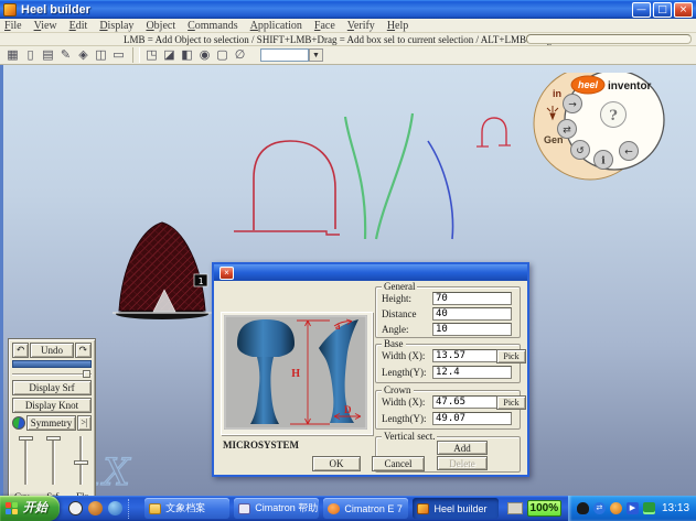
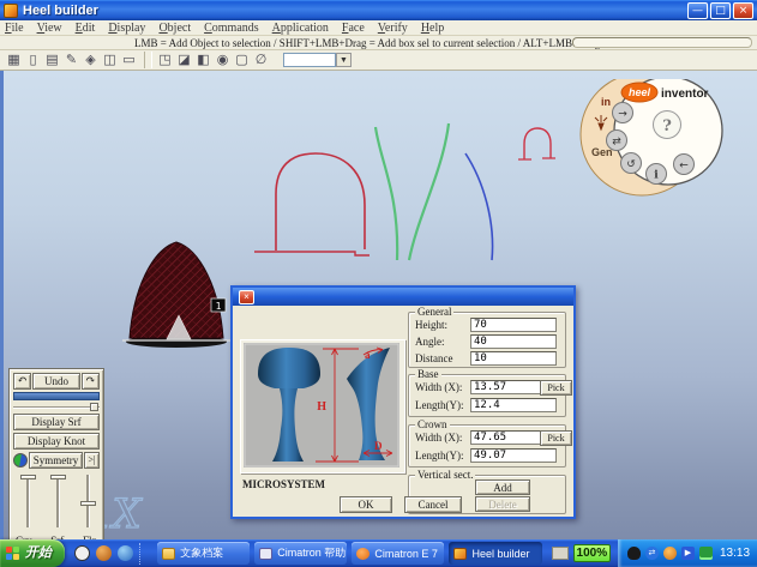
  Heel builder
  —
  □
  ×
  File
  View
  Edit
  Display
  Object
  Commands
  Application
  Face
  Verify
  Help
  LMB = Add Object to selection / SHIFT+LMB+Drag = Add box sel to current selection / ALT+LMB
  ▦
  ▯
  ▤
  ✎
  ◈
  ◫
  ▭
  ◳
  ◪
  ◧
  ◉
  ▢
  ∅
  1
  in
  Gen
  heel
  inventor
  ?
  →
  ⇄
  ↺
  i
  ←
  ↶
  Undo
  ↷
  Display Srf
  Display Knot
  Symmetry
  >|
  ×
  H
  a
  D
  MICROSYSTEM
  General
  Height:
  70
- Distance
+ Angle:
  40
- Angle:
+ Distance
  10
  Base
  Width (X):
  13.57
  Length(Y):
  12.4
  Pick
  Crown
  Width (X):
  47.65
  Length(Y):
  49.07
  Pick
  Vertical sect.
  Add
  Delete
  OK
  Cancel
  开始
  文象档案
  Cimatron 帮助
  Cimatron E 7
  Heel builder
  100%
  13:13
